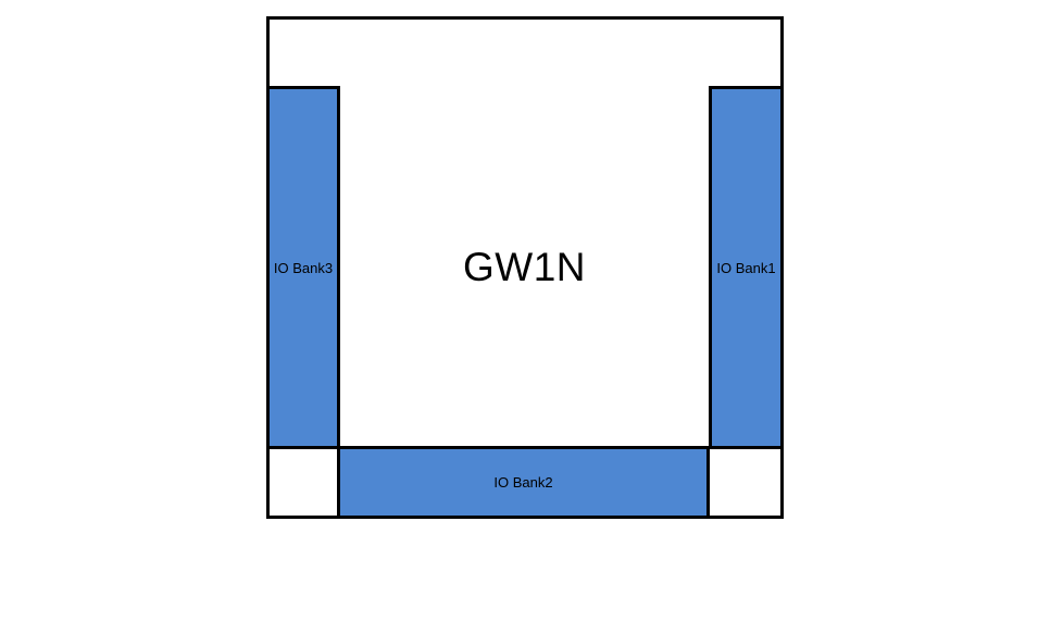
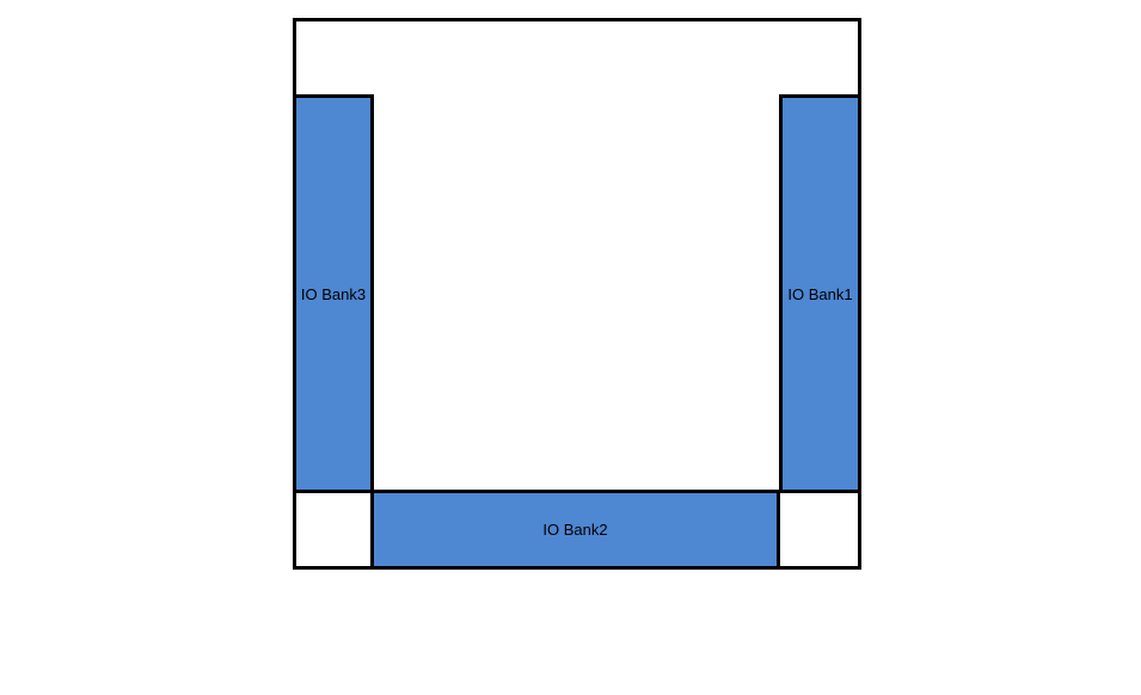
  IO Bank3
  IO Bank1
  IO Bank2
- GW1N
